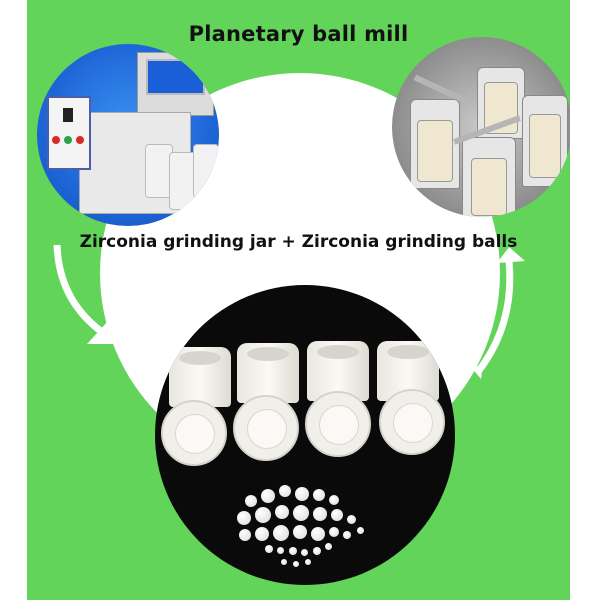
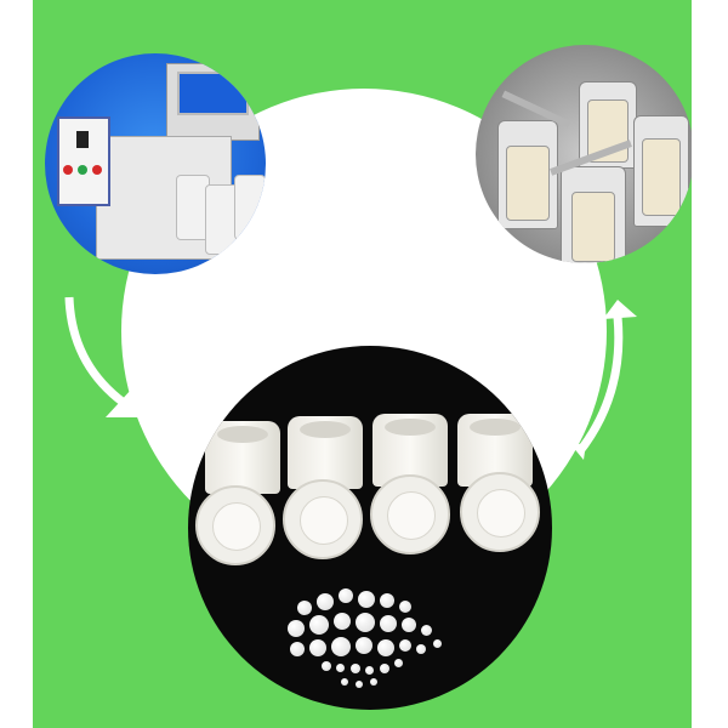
- Planetary ball mill
- Zirconia grinding jar + Zirconia grinding balls
